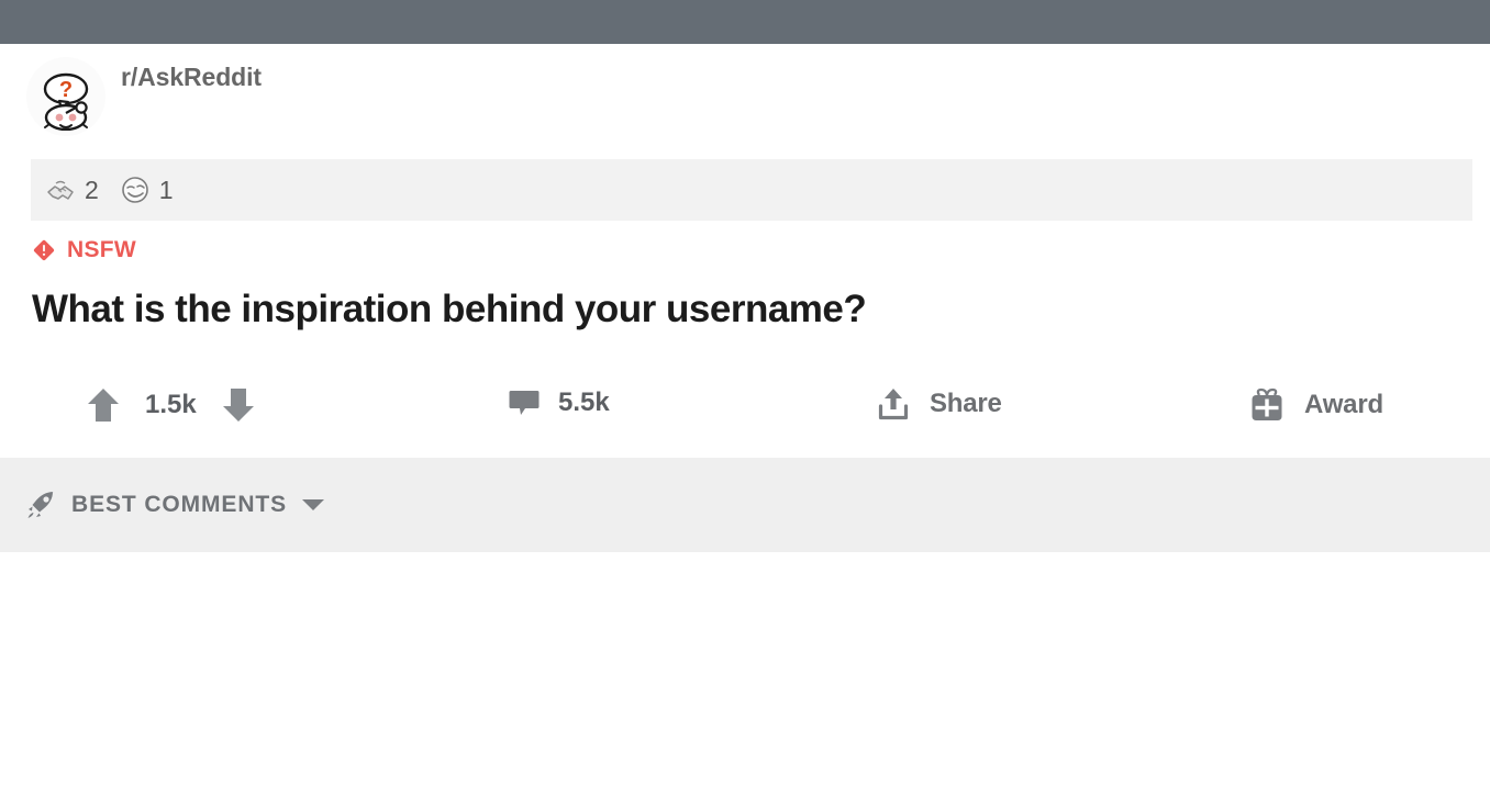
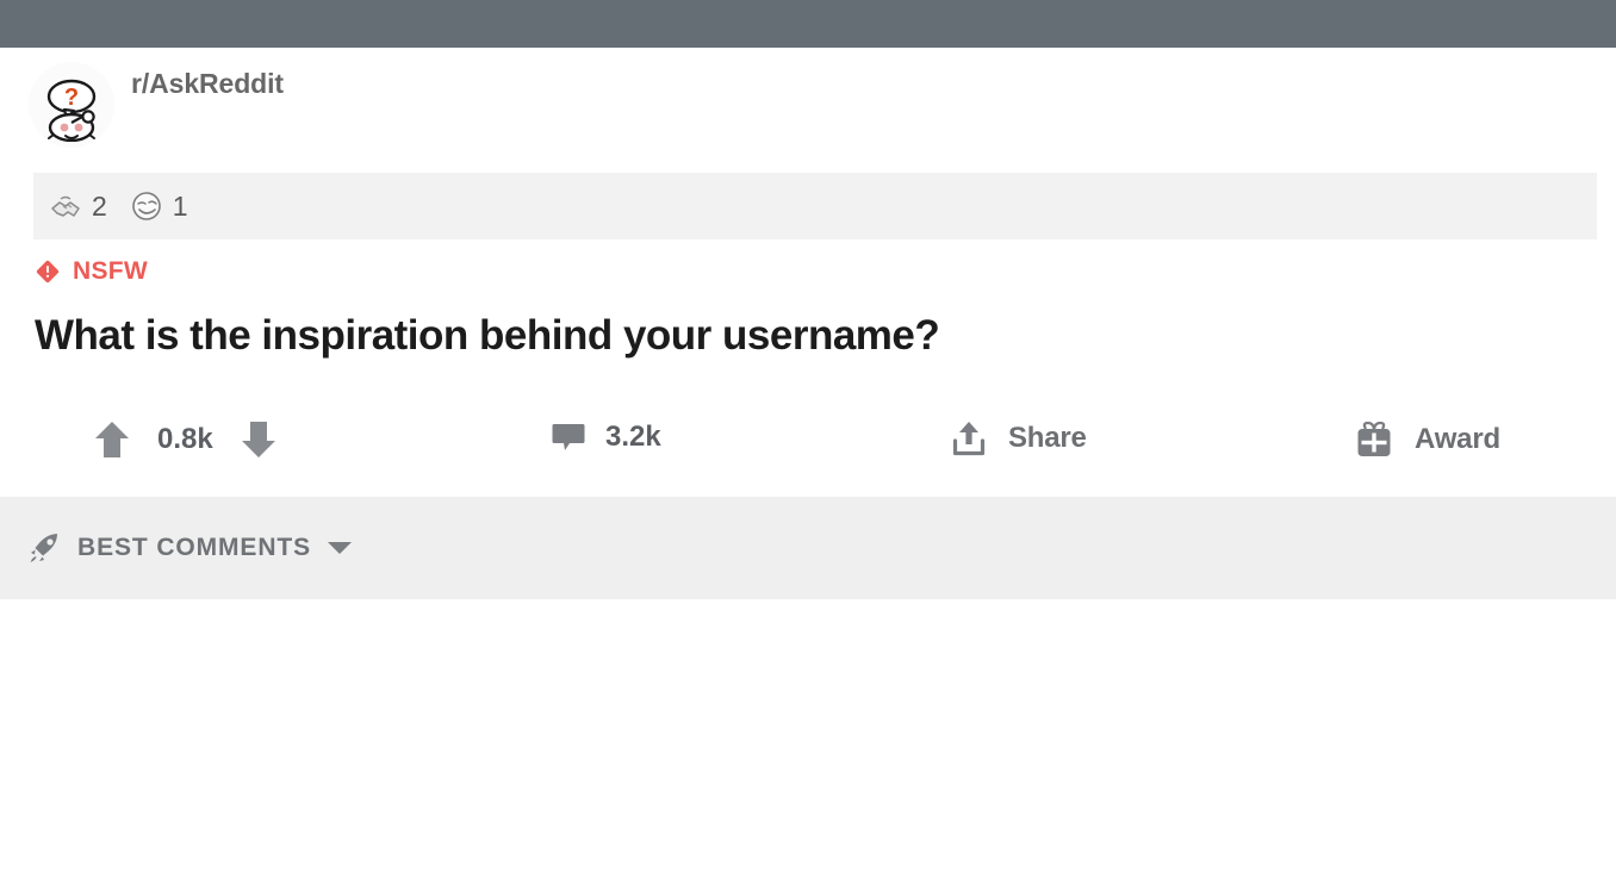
  ?
  r/AskReddit
  2
  1
  NSFW
  What is the inspiration behind your username?
- 1.5k
+ 0.8k
- 5.5k
+ 3.2k
  Share
  Award
  BEST COMMENTS
